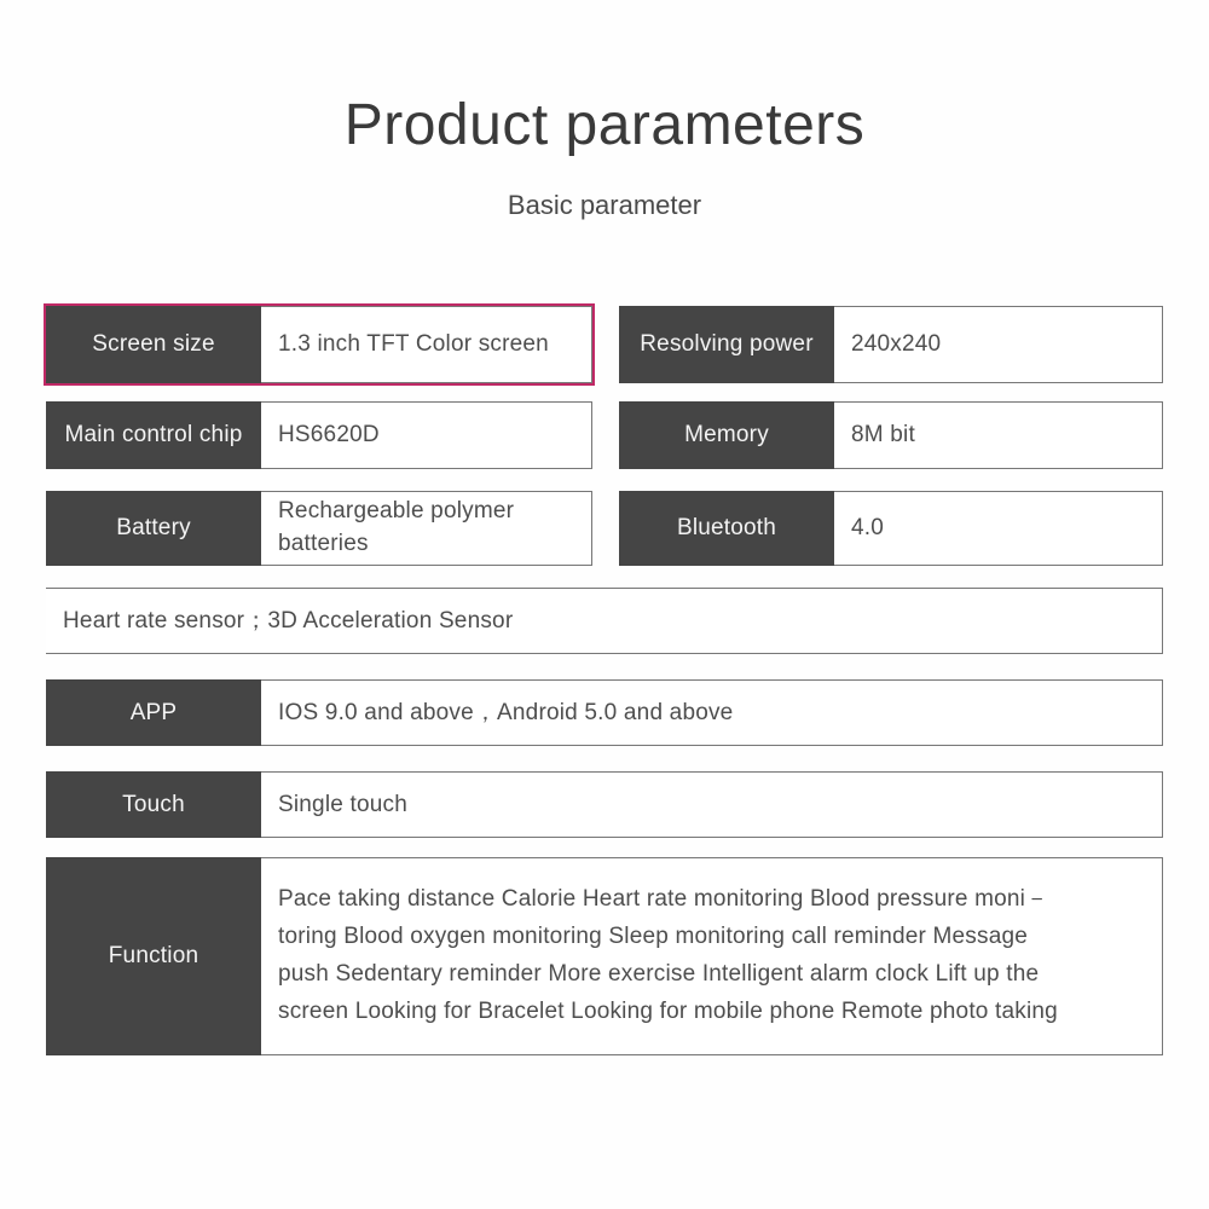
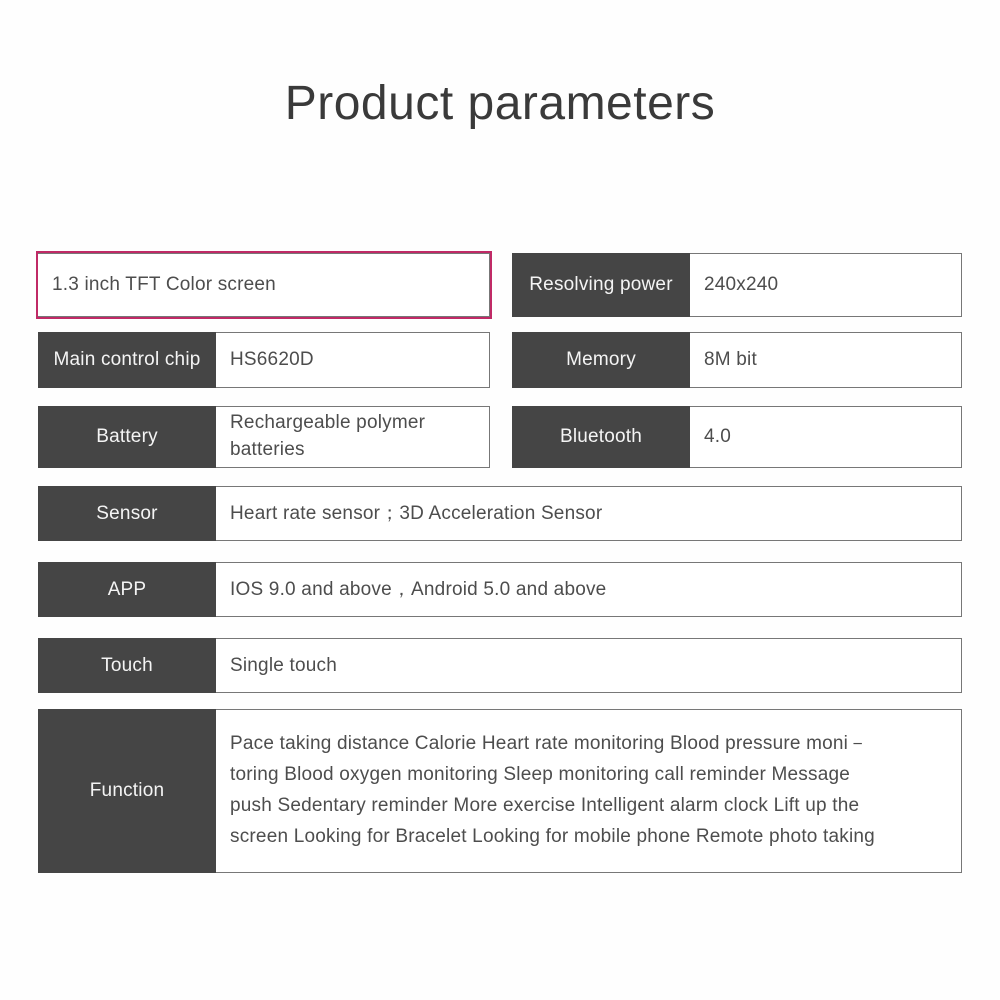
  Product parameters
- Basic parameter
- Screen size
  1.3 inch TFT Color screen
  Resolving power
  240x240
  Main control chip
  HS6620D
  Memory
  8M bit
  Battery
  Rechargeable polymer
  batteries
  Bluetooth
  4.0
+ Sensor
  Heart rate sensor；3D Acceleration Sensor
  APP
  IOS 9.0 and above，Android 5.0 and above
  Touch
  Single touch
  Function
  Pace taking distance Calorie Heart rate monitoring Blood pressure moni－
  toring Blood oxygen monitoring Sleep monitoring call reminder Message
  push Sedentary reminder More exercise Intelligent alarm clock Lift up the
  screen Looking for Bracelet Looking for mobile phone Remote photo taking
